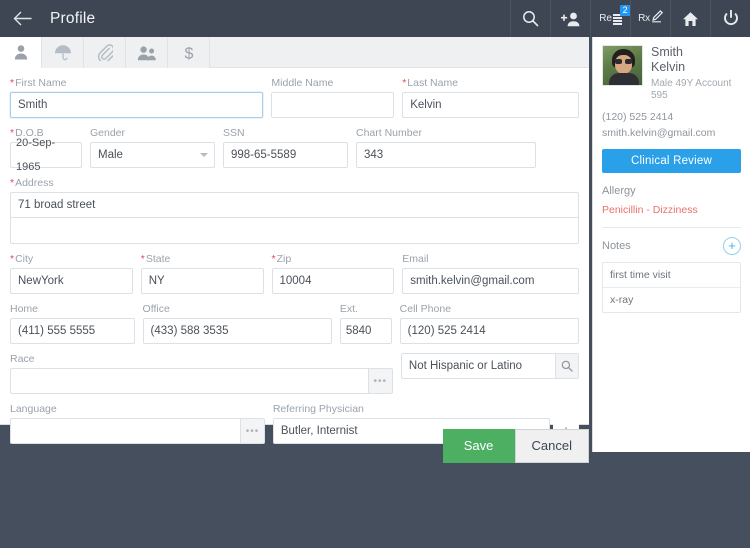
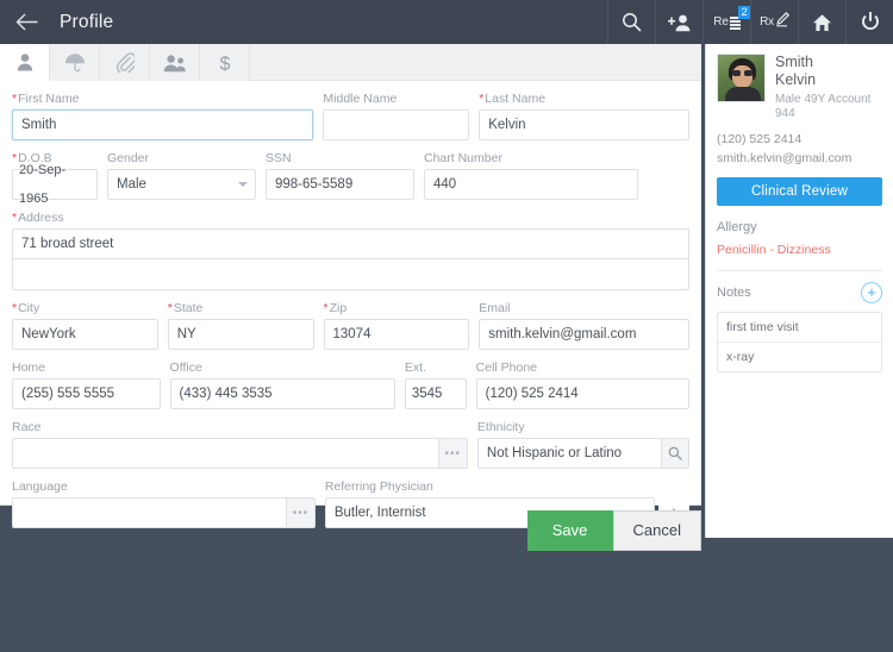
  Profile
  Re
  2
  Rx
  $
  *First Name
  Smith
  Middle Name
  *Last Name
  Kelvin
  *D.O.B
  20-Sep-1965
  Gender
  Male
  SSN
  998-65-5589
  Chart Number
- 343
+ 440
  *Address
  71 broad street
  *City
  NewYork
  *State
  NY
  *Zip
- 10004
+ 13074
  Email
  smith.kelvin@gmail.com
  Home
- (411) 555 5555
+ (255) 555 5555
  Office
- (433) 588 3535
+ (433) 445 3535
  Ext.
- 5840
+ 3545
  Cell Phone
  (120) 525 2414
  Race
  •••
+ Ethnicity
  Not Hispanic or Latino
  Language
  •••
  Referring Physician
  Butler, Internist
  Save
  Cancel
  Smith
  Kelvin
- Male 49Y Account 595
+ Male 49Y Account 944
  (120) 525 2414
  smith.kelvin@gmail.com
  Clinical Review
  Allergy
  Penicillin - Dizziness
  Notes
  +
  first time visit
  x-ray
